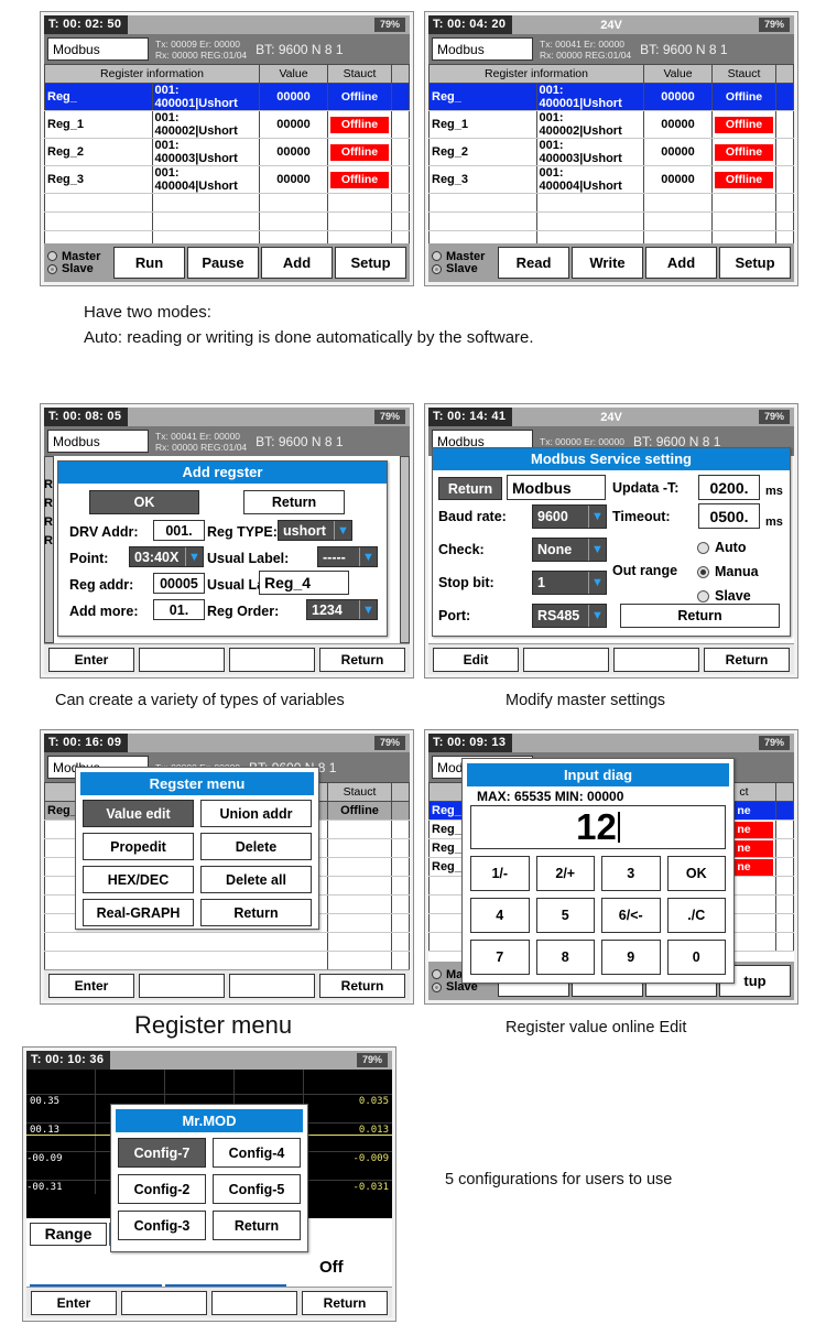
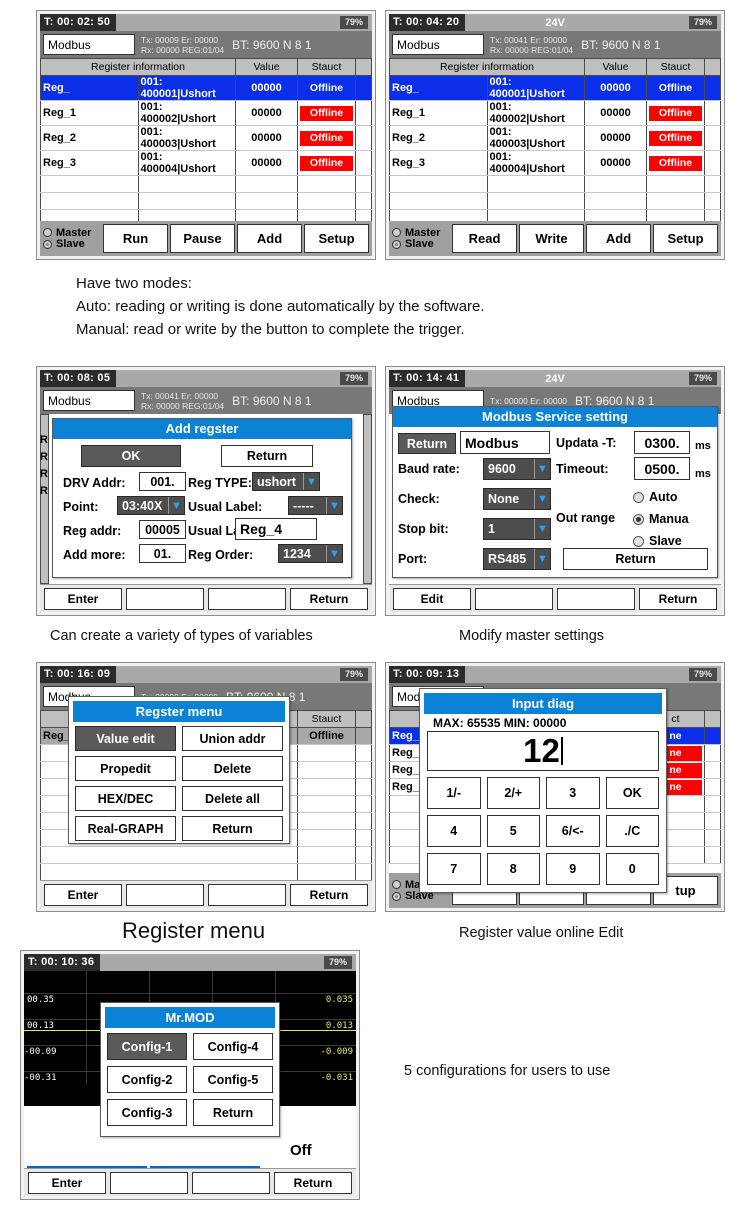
  T: 00: 02: 50
  79%
  Modbus
  Tx: 00009 Er: 00000
  Rx: 00000 REG:01/04
  BT: 9600 N 8 1
  Register information	Value	Stauct
  Reg_	001: 400001|Ushort	00000	Offline
  Reg_1	001: 400002|Ushort	00000	Offline
  Reg_2	001: 400003|Ushort	00000	Offline
  Reg_3	001: 400004|Ushort	00000	Offline
  Master
  Slave
  Run
  Pause
  Add
  Setup
  T: 00: 04: 20
  24V
  79%
  Modbus
  Tx: 00041 Er: 00000
  Rx: 00000 REG:01/04
  BT: 9600 N 8 1
  Register information	Value	Stauct
  Reg_	001: 400001|Ushort	00000	Offline
  Reg_1	001: 400002|Ushort	00000	Offline
  Reg_2	001: 400003|Ushort	00000	Offline
  Reg_3	001: 400004|Ushort	00000	Offline
  Master
  Slave
  Read
  Write
  Add
  Setup
  Have two modes:
  Auto: reading or writing is done automatically by the software.
+ Manual: read or write by the button to complete the trigger.
  T: 00: 08: 05
  79%
  Modbus
  Tx: 00041 Er: 00000
  Rx: 00000 REG:01/04
  BT: 9600 N 8 1
  R
  R
  R
  R
  Add regster
  OK
  Return
  DRV Addr:
  001.
  Reg TYPE:
  ushort
  ▼
  Point:
  03:40X
  ▼
  Usual Label:
  -----
  ▼
  Reg addr:
  00005
  Usual L
  Reg_4
  Add more:
  01.
  Reg Order:
  1234
  ▼
  Enter
  Return
  T: 00: 14: 41
  24V
  79%
  Modbus
  Tx: 00000 Er: 00000
  BT: 9600 N 8 1
  Modbus Service setting
  Return
  Modbus
  Updata -T:
- 0200.
+ 0300.
  ms
  Baud rate:
  9600
  ▼
  Timeout:
  0500.
  ms
  Check:
  None
  ▼
  Stop bit:
  1
  ▼
  Port:
  RS485
  ▼
  Out range
  Auto
  Manua
  Slave
  Return
  Edit
  Return
  Can create a variety of types of variables
  Modify master settings
  T: 00: 16: 09
  79%
  	Stauct
  Reg_	Offline
  Regster menu
  Value edit
  Union addr
  Propedit
  Delete
  HEX/DEC
  Delete all
  Real-GRAPH
  Return
  Enter
  Return
  T: 00: 09: 13
  79%
  	ct
  Reg_	ne
  Reg_	ne
  Reg_	ne
  Reg_	ne
  Ma
  Slave
  tup
  Input diag
  MAX: 65535 MIN: 00000
  12
  1/-
  2/+
  3
  OK
  4
  5
  6/<-
  ./C
  7
  8
  9
  0
  Register menu
  Register value online Edit
  T: 00: 10: 36
  79%
  00.35
  00.13
  -00.09
  -00.31
  0.035
  0.013
  -0.009
  -0.031
- Range
  Off
  Mr.MOD
- Config-7
+ Config-1
  Config-4
  Config-2
  Config-5
  Config-3
  Return
  Enter
  Return
  5 configurations for users to use
